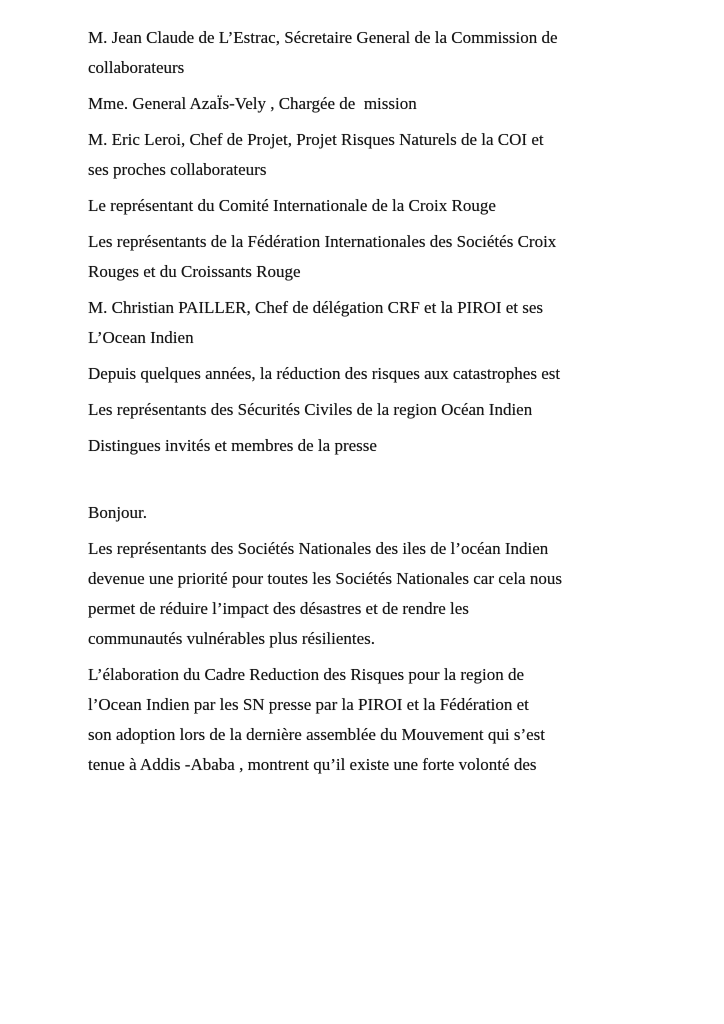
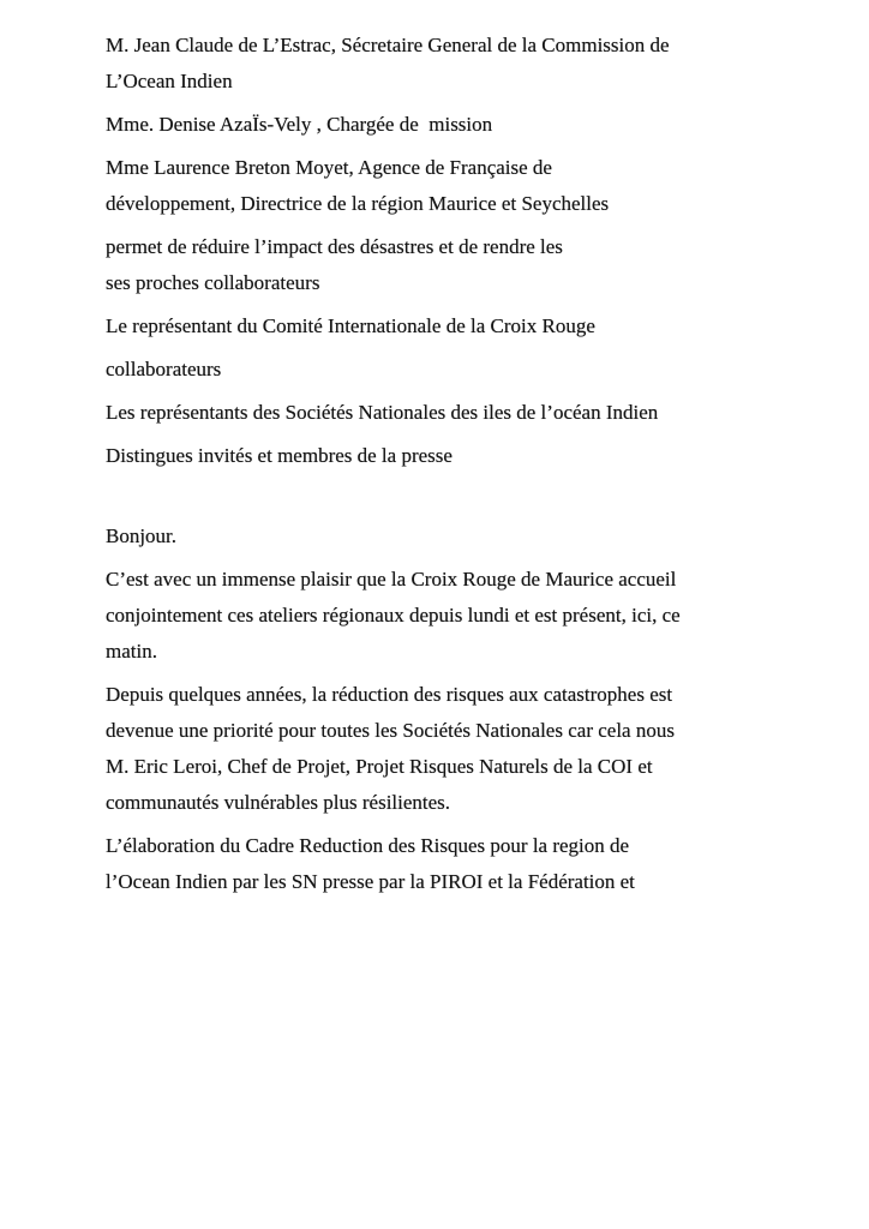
  M. Jean Claude de L’Estrac, Sécretaire General de la Commission de
- collaborateurs
+ L’Ocean Indien
- Mme. General AzaÏs-Vely , Chargée de mission
+ Mme. Denise AzaÏs-Vely , Chargée de mission
+ Mme Laurence Breton Moyet, Agence de Française de
+ développement, Directrice de la région Maurice et Seychelles
- M. Eric Leroi, Chef de Projet, Projet Risques Naturels de la COI et
+ permet de réduire l’impact des désastres et de rendre les
  ses proches collaborateurs
  Le représentant du Comité Internationale de la Croix Rouge
- Les représentants de la Fédération Internationales des Sociétés Croix
- Rouges et du Croissants Rouge
- M. Christian PAILLER, Chef de délégation CRF et la PIROI et ses
- L’Ocean Indien
+ collaborateurs
- Depuis quelques années, la réduction des risques aux catastrophes est
+ Les représentants des Sociétés Nationales des iles de l’océan Indien
- Les représentants des Sécurités Civiles de la region Océan Indien
  Distingues invités et membres de la presse
  Bonjour.
+ C’est avec un immense plaisir que la Croix Rouge de Maurice accueil
+ conjointement ces ateliers régionaux depuis lundi et est présent, ici, ce
+ matin.
- Les représentants des Sociétés Nationales des iles de l’océan Indien
+ Depuis quelques années, la réduction des risques aux catastrophes est
  devenue une priorité pour toutes les Sociétés Nationales car cela nous
- permet de réduire l’impact des désastres et de rendre les
+ M. Eric Leroi, Chef de Projet, Projet Risques Naturels de la COI et
  communautés vulnérables plus résilientes.
  L’élaboration du Cadre Reduction des Risques pour la region de
  l’Ocean Indien par les SN presse par la PIROI et la Fédération et
- son adoption lors de la dernière assemblée du Mouvement qui s’est
- tenue à Addis -Ababa , montrent qu’il existe une forte volonté des
